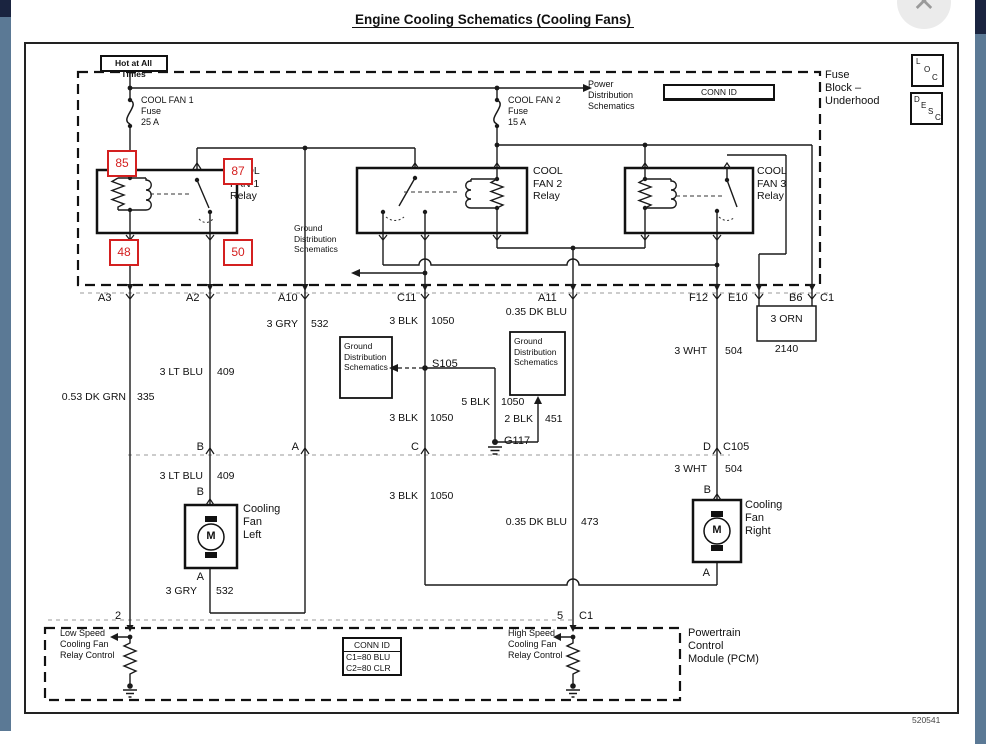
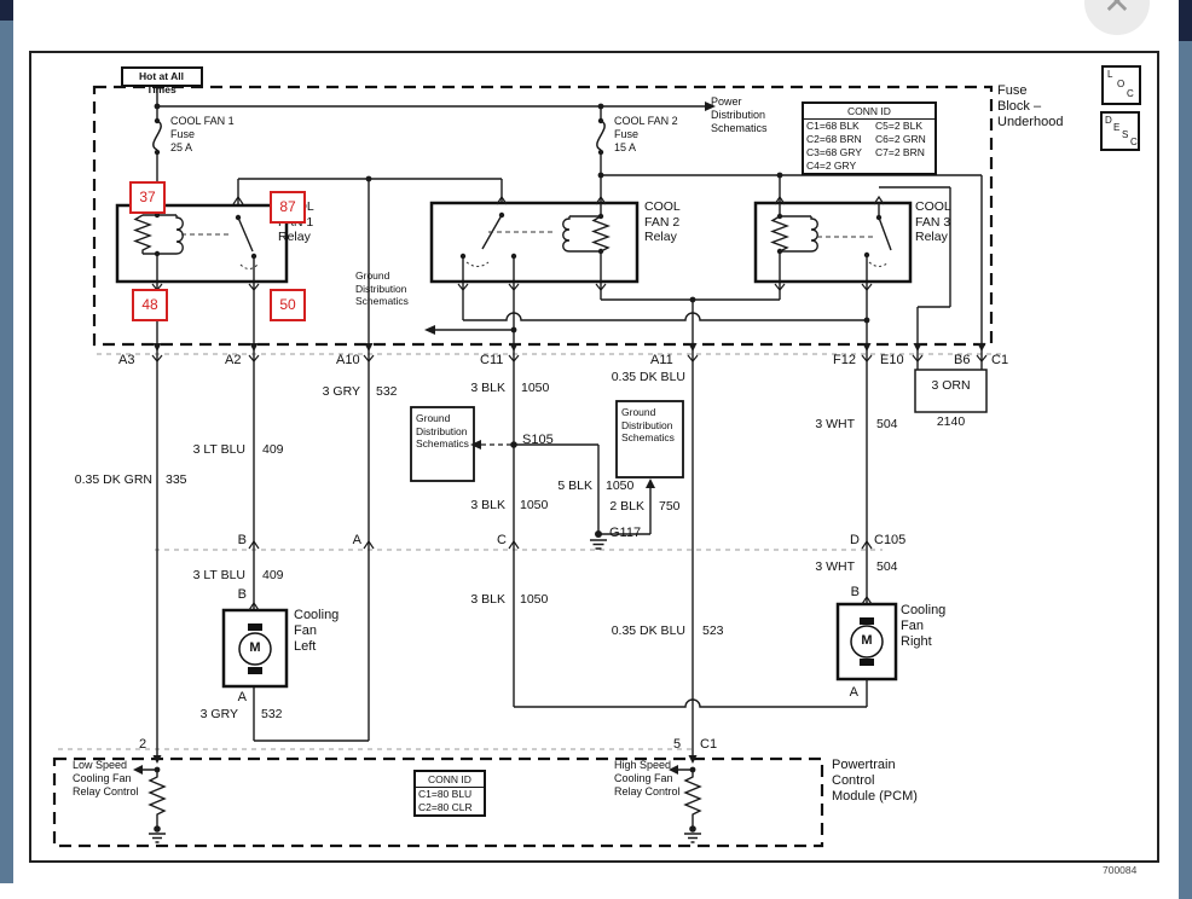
  ✕
- Engine Cooling Schematics (Cooling Fans)
  Hot at All Times
  COOL FAN 1
  Fuse
  25 A
  COOL FAN 2
  Fuse
  15 A
  Power
  Distribution
  Schematics
  Fuse
  Block –
  Underhood
  CONN ID
+ C1=68 BLK
+ C2=68 BRN
+ C3=68 GRY
+ C4=2 GRY
+ C5=2 BLK
+ C6=2 GRN
+ C7=2 BRN
  Relay
  COOL
  FAN 2
  Relay
  COOL
  FAN 3
  Relay
  Ground
  Distribution
  Schematics
- 85
+ 37
  87
  48
  50
  A3
  A2
  A10
  C11
  A11
  F12
  E10
  B6
  C1
- 0.53 DK GRN
+ 0.35 DK GRN
  335
  3 LT BLU
  409
  3 LT BLU
  409
  3 GRY
  532
  3 GRY
  532
  3 BLK
  1050
  3 BLK
  1050
  3 BLK
  1050
  0.35 DK BLU
  5 BLK
  1050
  2 BLK
- 451
+ 750
  0.35 DK BLU
- 473
+ 523
  3 WHT
  504
  3 WHT
  504
  3 ORN
  2140
  S105
  G117
  Ground
  Distribution
  Schematics
  Ground
  Distribution
  Schematics
  B
  A
  C
  D
  C105
  B
  Cooling
  Fan
  Left
  M
  A
  B
  Cooling
  Fan
  Right
  M
  A
  2
  5
  C1
  Low Speed
  Cooling Fan
  Relay Control
  High Speed
  Cooling Fan
  Relay Control
  Powertrain
  Control
  Module (PCM)
  CONN ID
  C1=80 BLU
  C2=80 CLR
- 520541
+ 700084
  L
  O
  C
  D
  E
  S
  C
